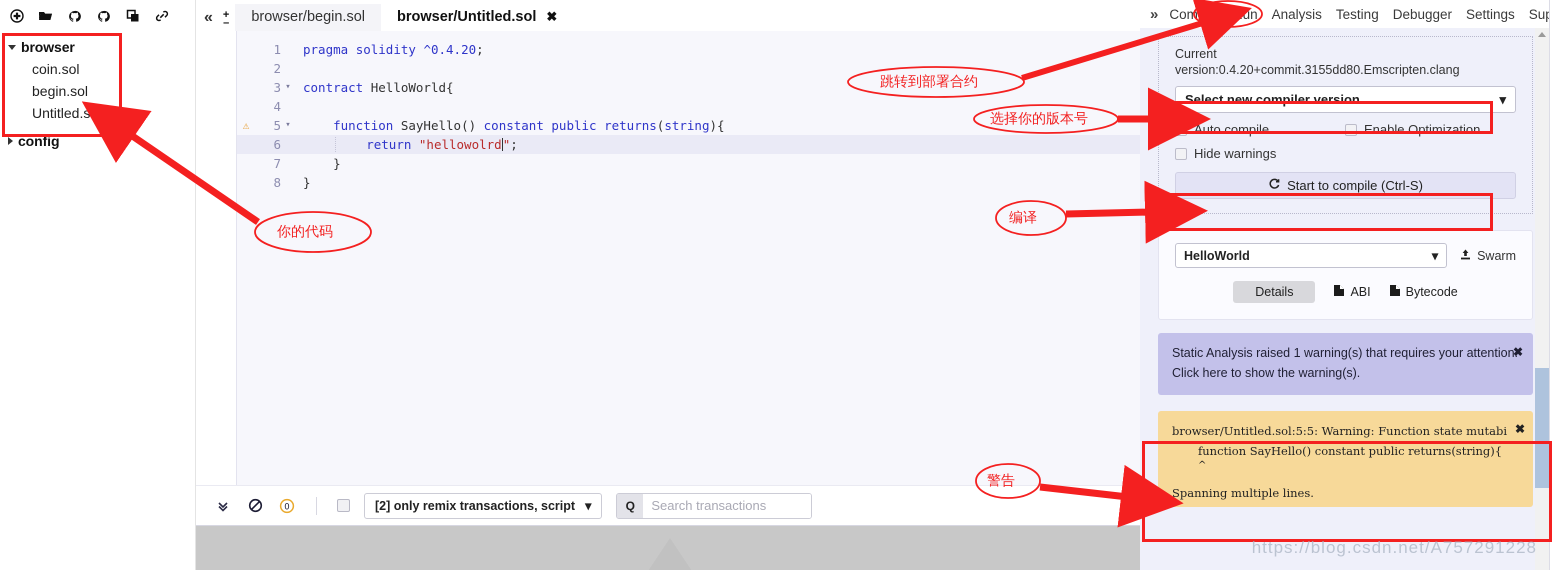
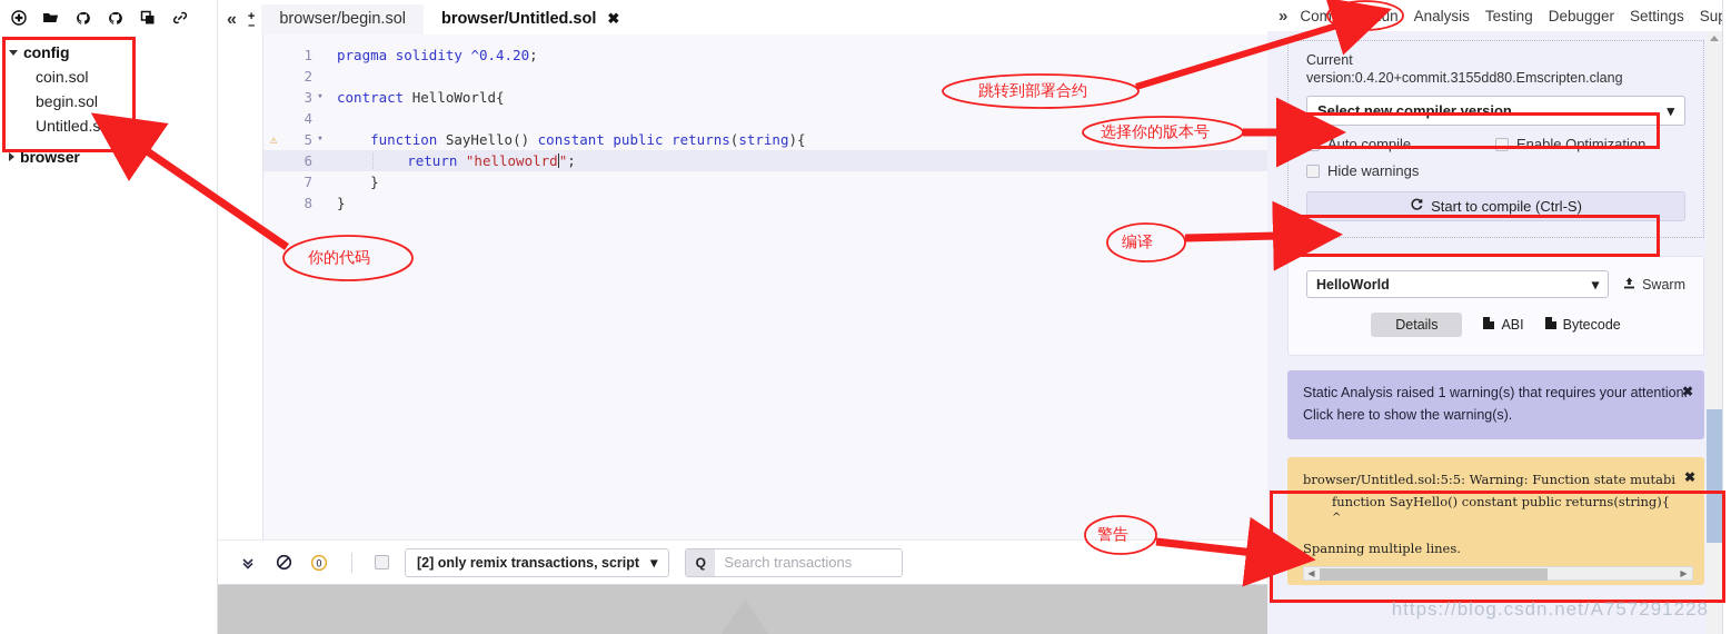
- browser
+ config
  coin.sol
  begin.sol
  Untitled.sol
- config
+ browser
  «
  +
  –
  browser/begin.sol
  browser/Untitled.sol
  ✖
  1
  pragma solidity ^0.4.20;
  2
  3
  ▾
  contract HelloWorld{
  4
  ⚠
  5
  ▾
  function SayHello() constant public returns(string){
  6
  return "hellowolrd";
  7
  }
  8
  }
  0
  [2] only remix transactions, script
  ▾
  Q
  Search transactions
  »
  Compile
  Run
  Analysis
  Testing
  Debugger
  Settings
  Current
  version:0.4.20+commit.3155dd80.Emscripten.clang
  Select new compiler version
  ▾
  Auto compile
  Enable Optimization
  Hide warnings
  Start to compile (Ctrl-S)
  HelloWorld
  ▾
  Swarm
  Details
  ABI
  Bytecode
  Static Analysis raised 1 warning(s) that requires your attention.
  Click here to show the warning(s).
  ✖
  ✖
  browser/Untitled.sol:5:5: Warning: Function state mutabi
  function SayHello() constant public returns(string){
  ^
  Spanning multiple lines.
+ ◀
+ ▶
  跳转到部署合约
  选择你的版本号
  你的代码
  编译
  警告
  https://blog.csdn.net/A757291228
